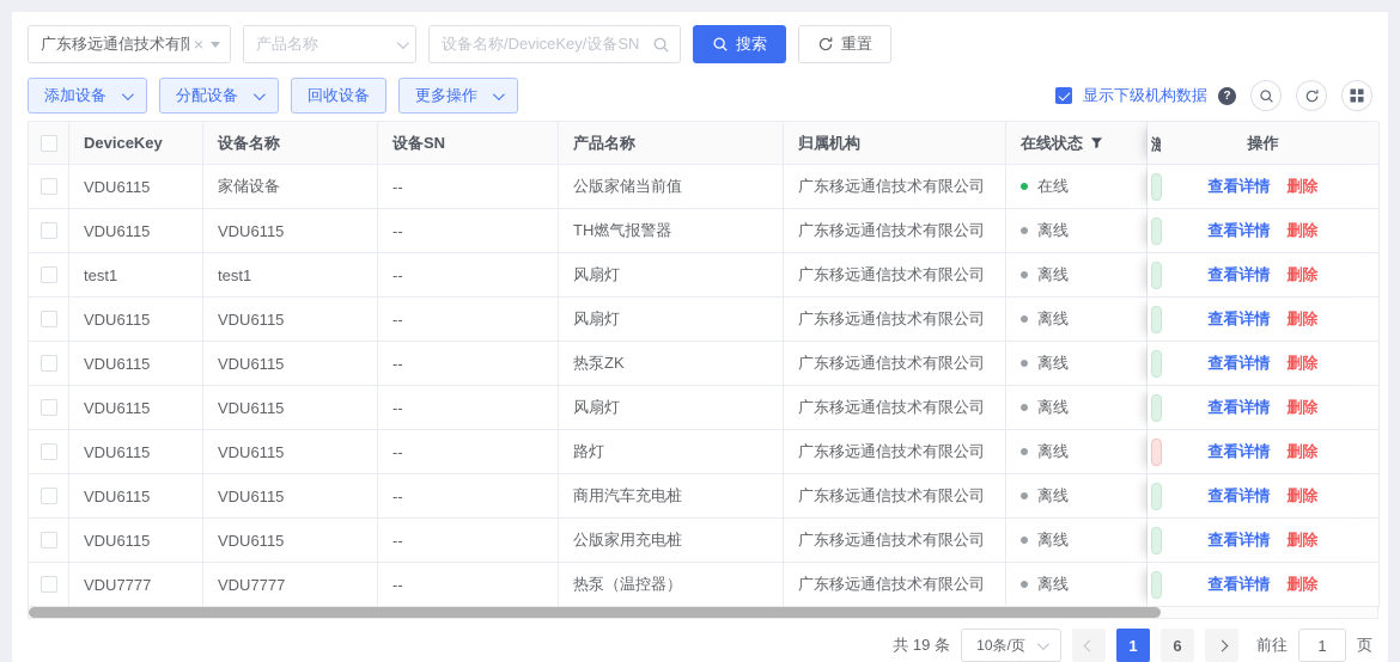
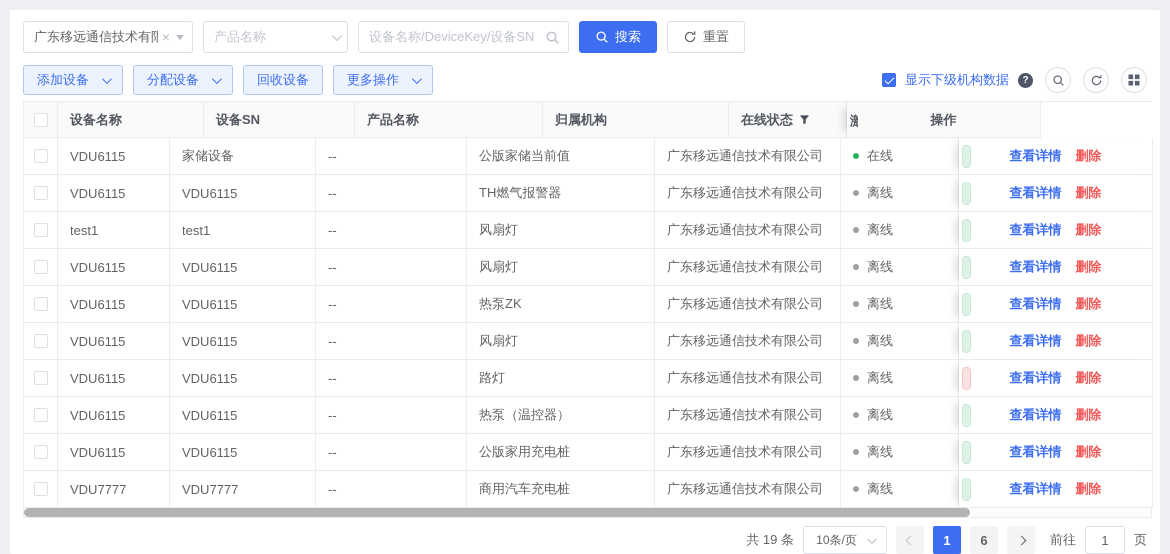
  广东移远通信技术有限
  ×
  产品名称
  设备名称/DeviceKey/设备SN
  搜索
  重置
  添加设备
  分配设备
  回收设备
  更多操作
  显示下级机构数据
  ?
- DeviceKey
  设备名称
  设备SN
  产品名称
  归属机构
  在线状态
  激
  操作
  VDU6115
  家储设备
  --
  公版家储当前值
  广东移远通信技术有限公司
  在线
  查看详情
  删除
  VDU6115
  VDU6115
  --
  TH燃气报警器
  广东移远通信技术有限公司
  离线
  查看详情
  删除
  test1
  test1
  --
  风扇灯
  广东移远通信技术有限公司
  离线
  查看详情
  删除
  VDU6115
  VDU6115
  --
  风扇灯
  广东移远通信技术有限公司
  离线
  查看详情
  删除
  VDU6115
  VDU6115
  --
  热泵ZK
  广东移远通信技术有限公司
  离线
  查看详情
  删除
  VDU6115
  VDU6115
  --
  风扇灯
  广东移远通信技术有限公司
  离线
  查看详情
  删除
  VDU6115
  VDU6115
  --
  路灯
  广东移远通信技术有限公司
  离线
  查看详情
  删除
  VDU6115
  VDU6115
  --
- 商用汽车充电桩
+ 热泵（温控器）
  广东移远通信技术有限公司
  离线
  查看详情
  删除
  VDU6115
  VDU6115
  --
  公版家用充电桩
  广东移远通信技术有限公司
  离线
  查看详情
  删除
  VDU7777
  VDU7777
  --
- 热泵（温控器）
+ 商用汽车充电桩
  广东移远通信技术有限公司
  离线
  查看详情
  删除
  共 19 条
  10条/页
  1
  6
  前往
  1
  页
